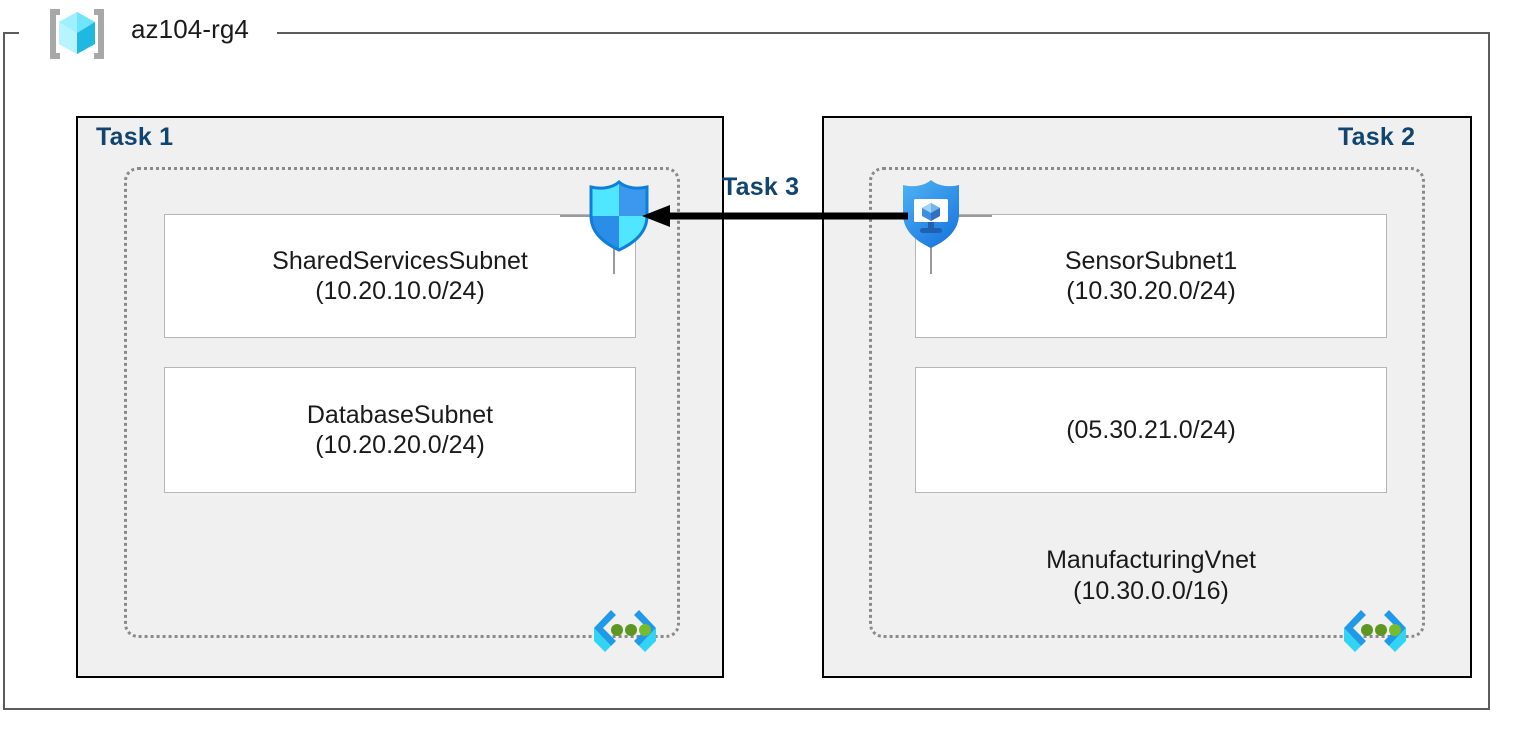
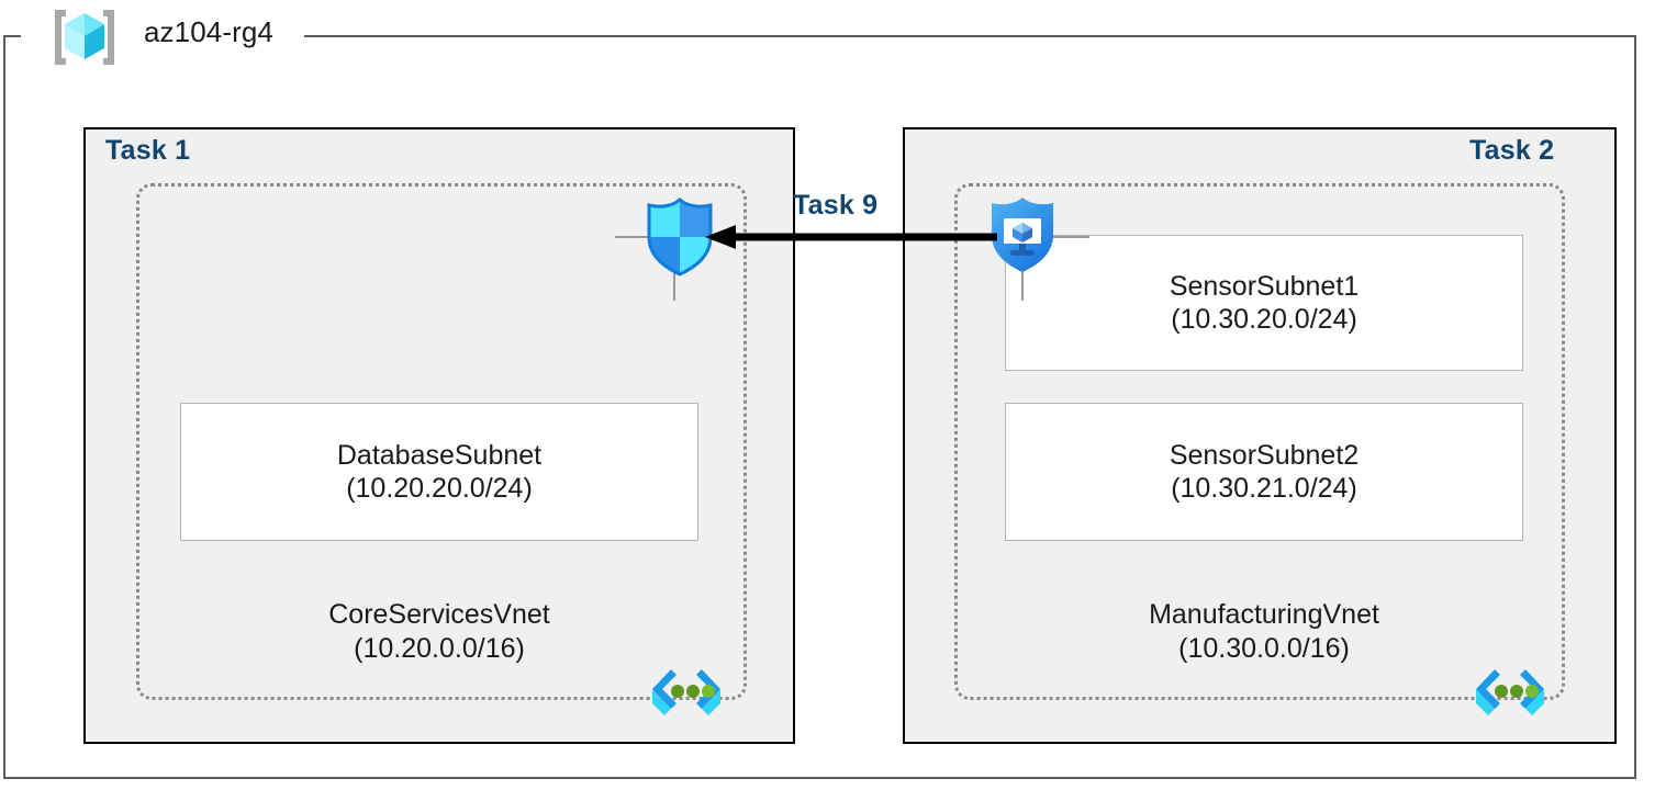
  az104-rg4
  Task 1
- SharedServicesSubnet
- (10.20.10.0/24)
  DatabaseSubnet
  (10.20.20.0/24)
+ CoreServicesVnet
+ (10.20.0.0/16)
  Task 2
  SensorSubnet1
  (10.30.20.0/24)
+ SensorSubnet2
- (05.30.21.0/24)
+ (10.30.21.0/24)
  ManufacturingVnet
  (10.30.0.0/16)
- Task 3
+ Task 9
